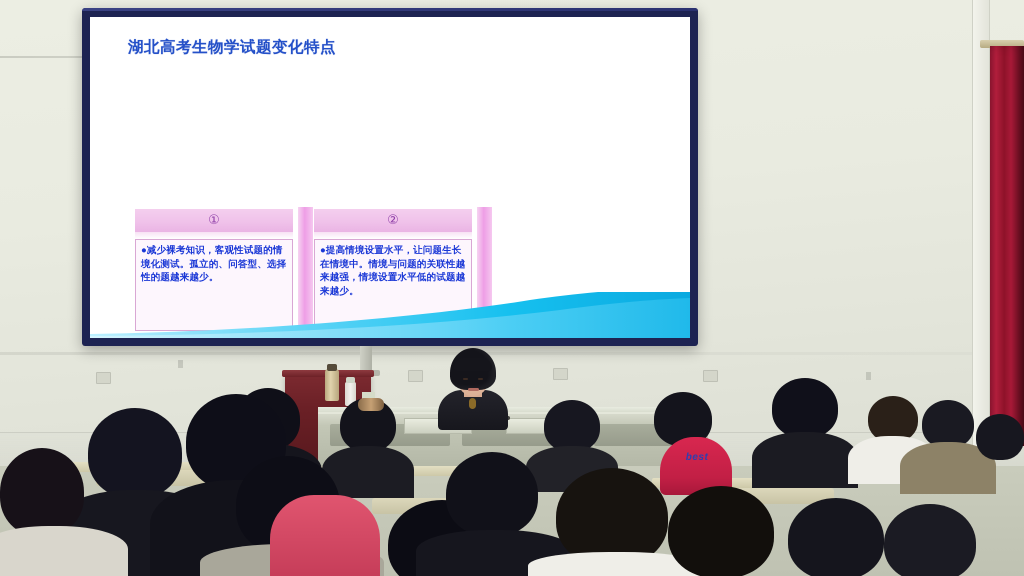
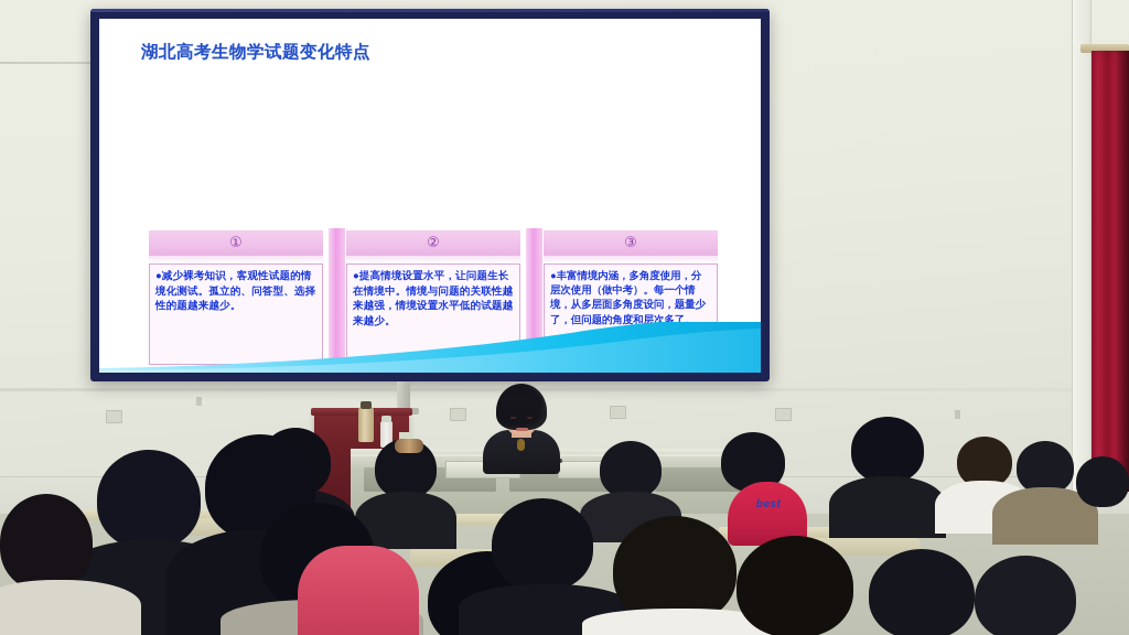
  湖北高考生物学试题变化特点
  ①
  ●减少裸考知识，客观性试题的情境化测试。孤立的、问答型、选择性的题越来越少。
  ②
  ●提高情境设置水平，让问题生长在情境中。情境与问题的关联性越来越强，情境设置水平低的试题越来越少。
+ ③
+ ●丰富情境内涵，多角度使用，分层次使用（做中考）。每一个情境，从多层面多角度设问，题量少了，但问题的角度和层次多了。
  best
